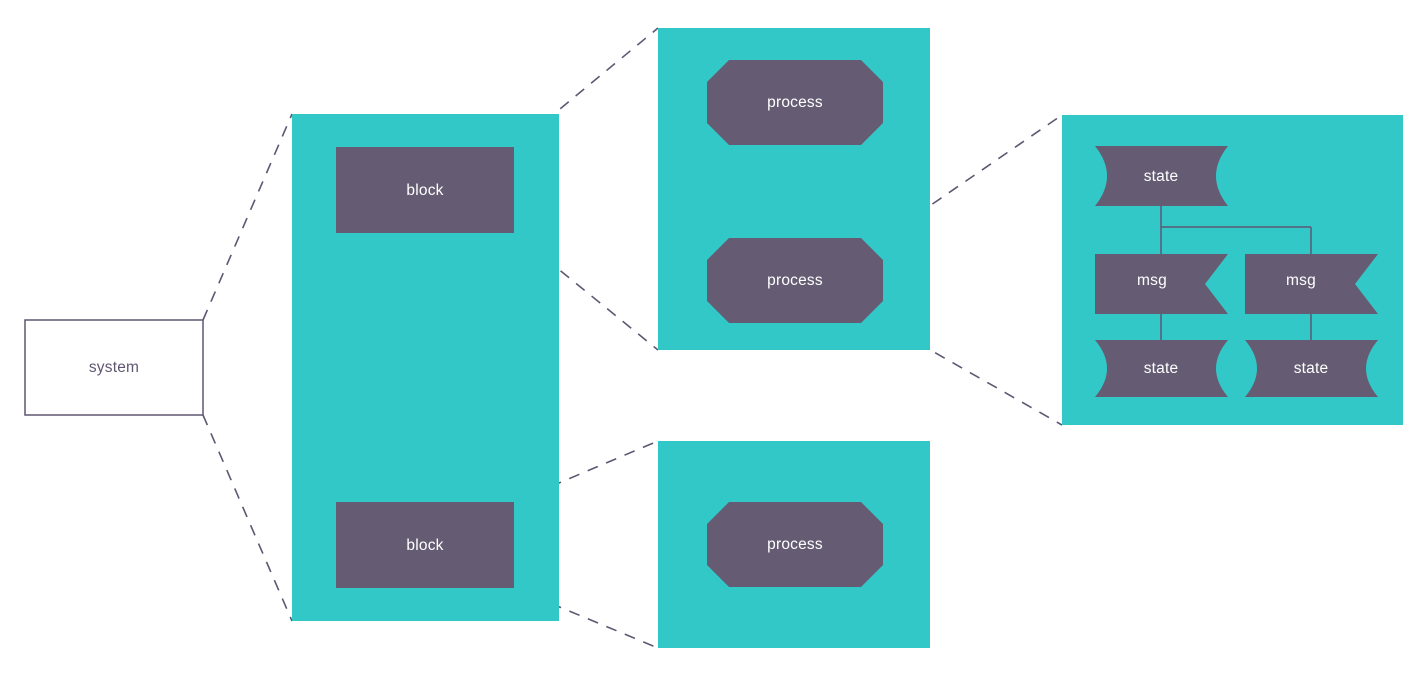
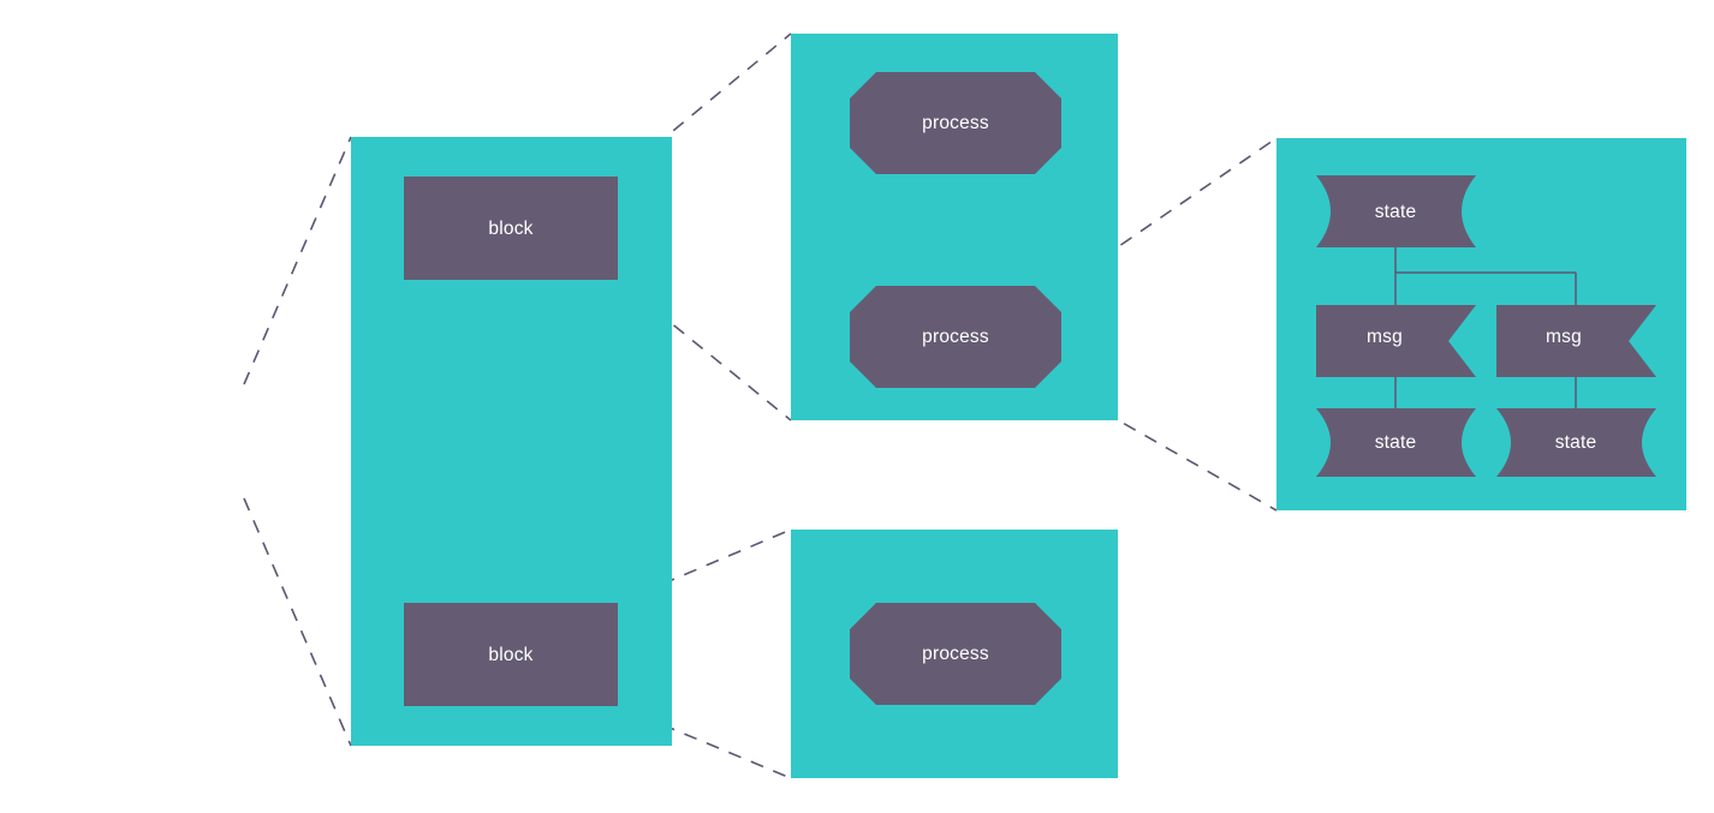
- system
  block
  block
  process
  process
  process
  state
  msg
  msg
  state
  state
